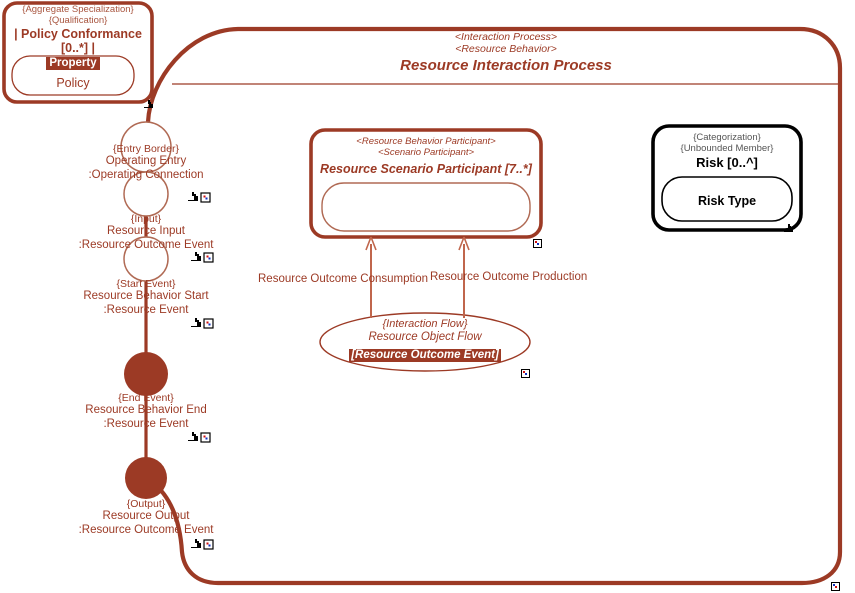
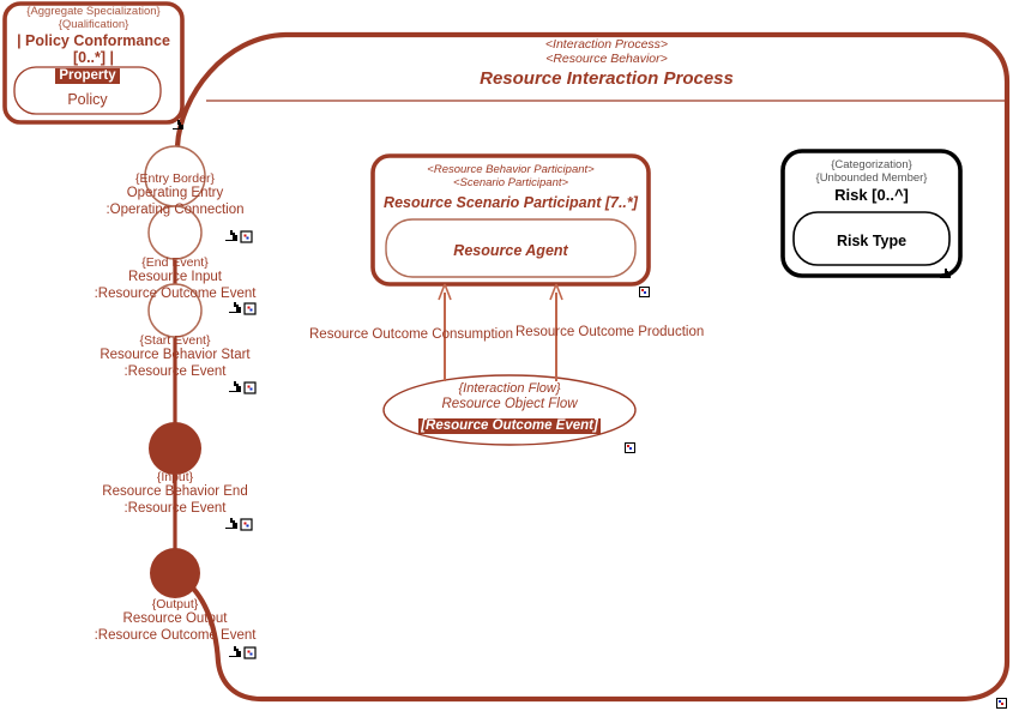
  {Aggregate Specialization}
  {Qualification}
  | Policy Conformance [0..*] |
  Property
  Policy
  <Interaction Process>
  <Resource Behavior>
  Resource Interaction Process
  {Entry Border}
  Operating Entry
  :Operating Connection
- {Input}
+ {End Event}
  Resource Input
  :Resource Outcome Event
  {Start Event}
  Resource Behavior Start
  :Resource Event
- {End Event}
+ {Input}
  Resource Behavior End
  :Resource Event
  {Output}
  Resource Output
  :Resource Outcome Event
  <Resource Behavior Participant>
  <Scenario Participant>
  Resource Scenario Participant [7..*]
+ Resource Agent
  {Categorization}
  {Unbounded Member}
  Risk [0..^]
  Risk Type
  {Interaction Flow}
  Resource Object Flow
  [Resource Outcome Event]
  Resource Outcome Consumption
  Resource Outcome Production
